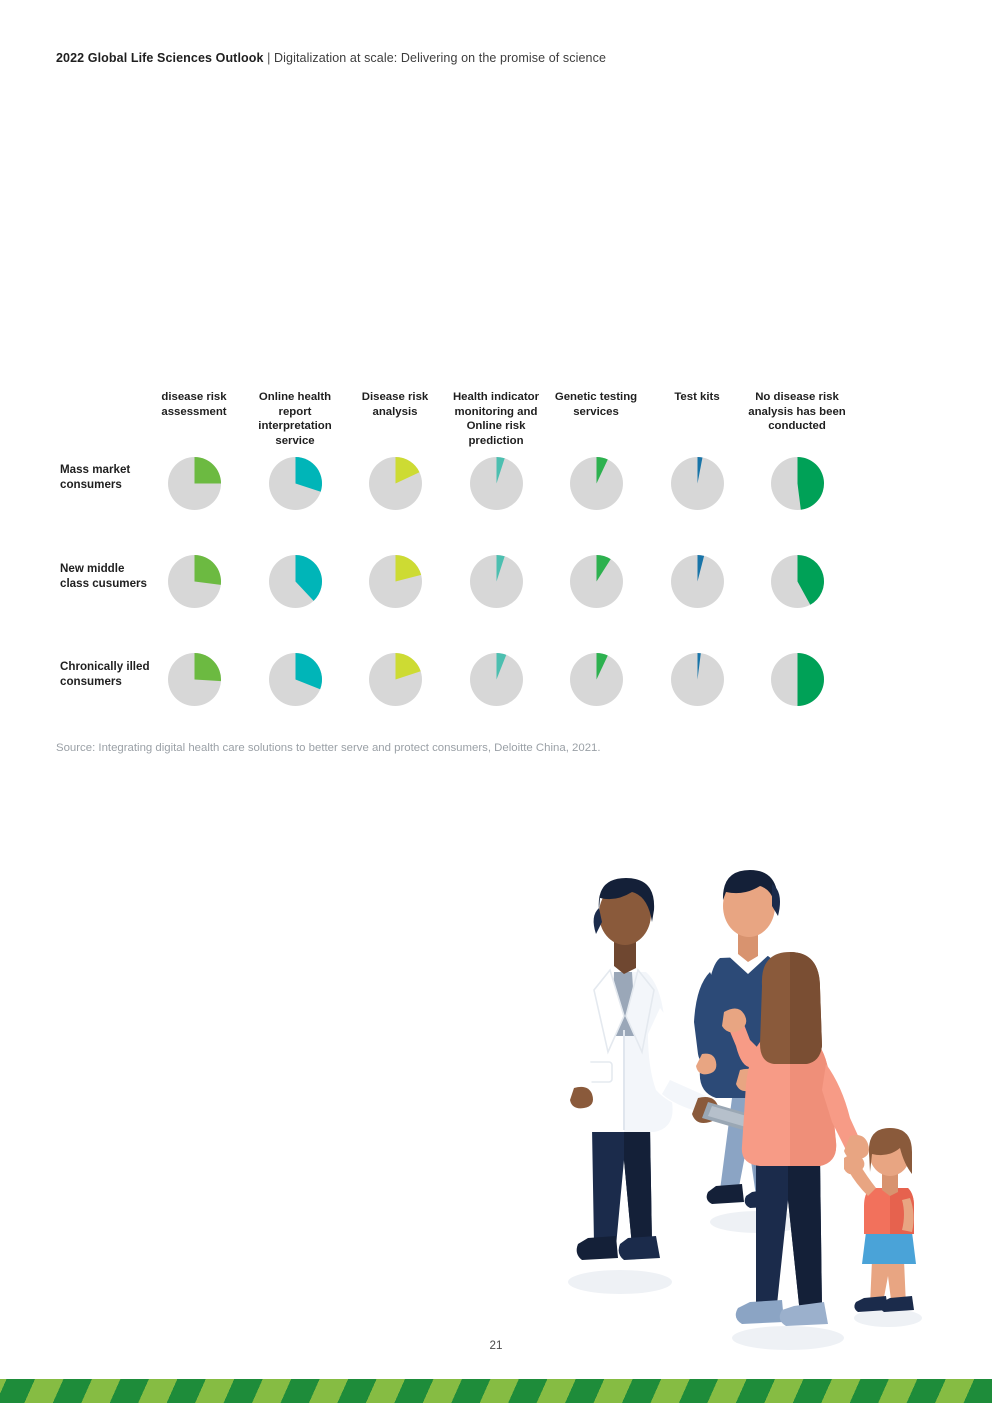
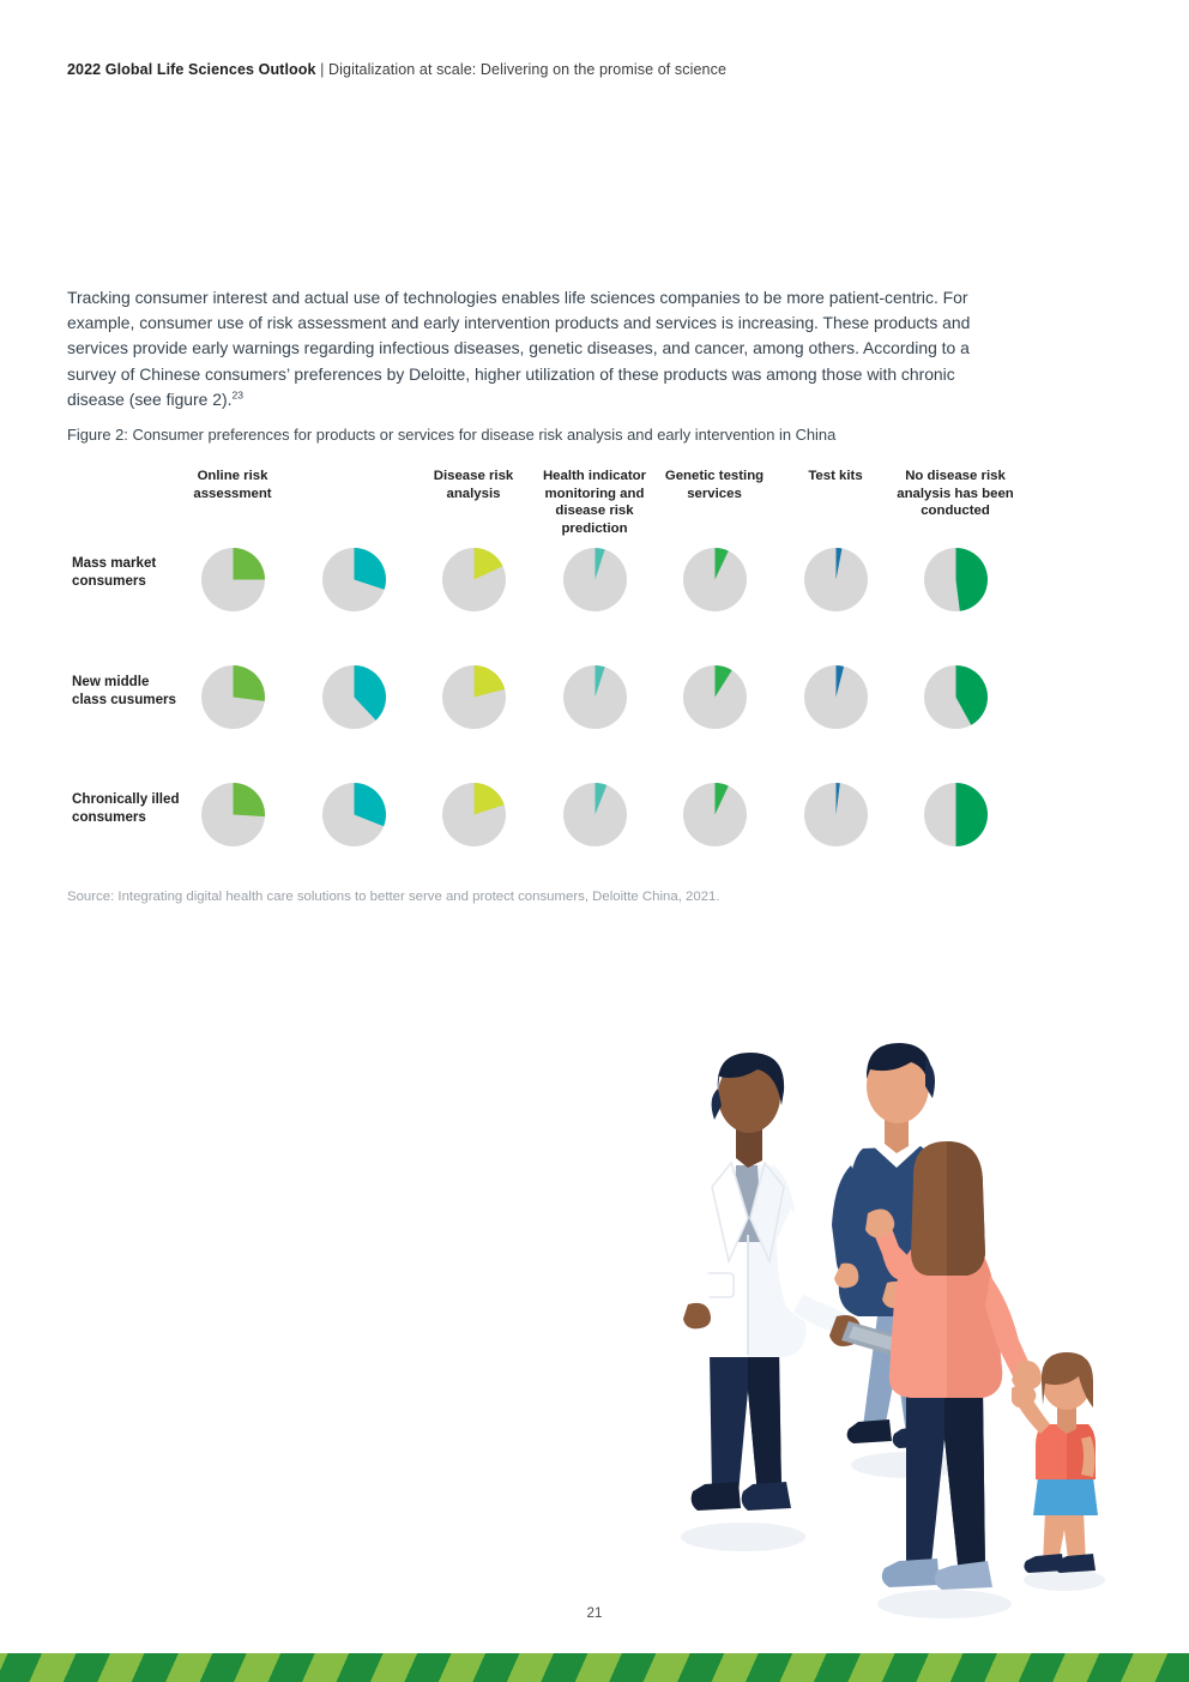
  2022 Global Life Sciences Outlook | Digitalization at scale: Delivering on the promise of science
+ Tracking consumer interest and actual use of technologies enables life sciences companies to be more patient-centric. For example, consumer use of risk assessment and early intervention products and services is increasing. These products and services provide early warnings regarding infectious diseases, genetic diseases, and cancer, among others. According to a survey of Chinese consumers’ preferences by Deloitte, higher utilization of these products was among those with chronic disease (see figure 2).23
+ Figure 2: Consumer preferences for products or services for disease risk analysis and early intervention in China
- disease risk
+ Online risk
  assessment
- Online health
- report
- interpretation
- service
  Disease risk
  analysis
  Health indicator
  monitoring and
- Online risk
+ disease risk
  prediction
  Genetic testing
  services
  Test kits
  No disease risk
  analysis has been
  conducted
  Mass market
  consumers
  New middle
  class cusumers
  Chronically illed
  consumers
  Source: Integrating digital health care solutions to better serve and protect consumers, Deloitte China, 2021.
  21
